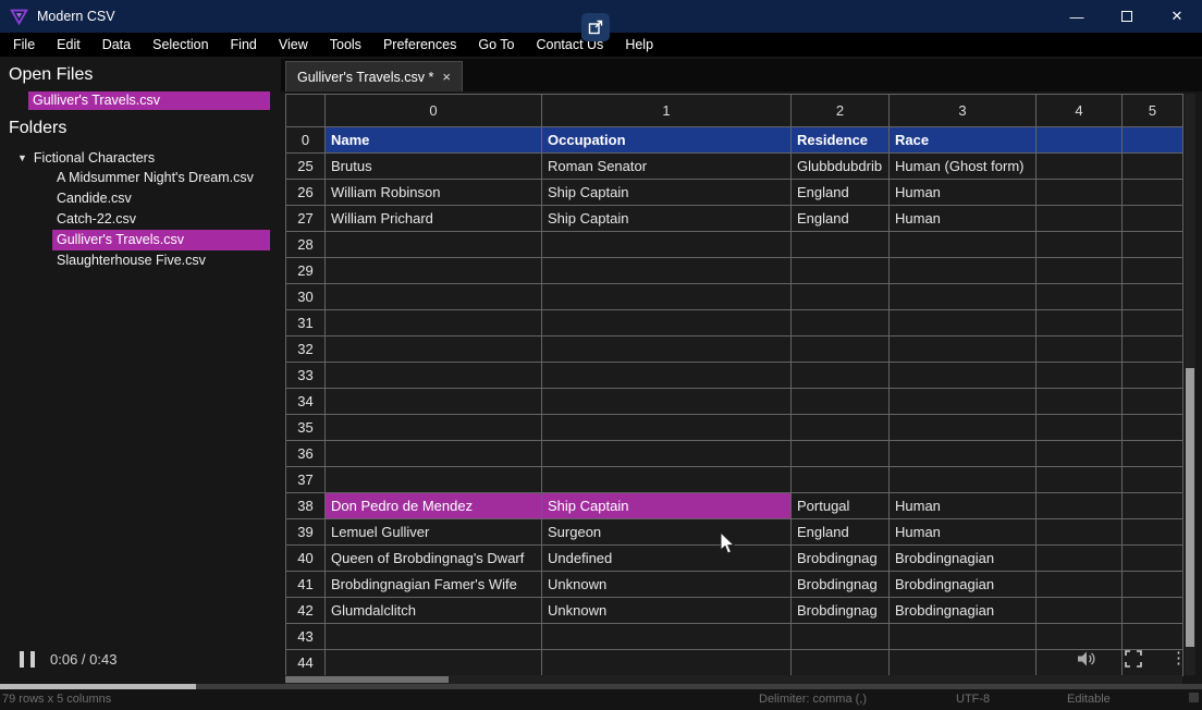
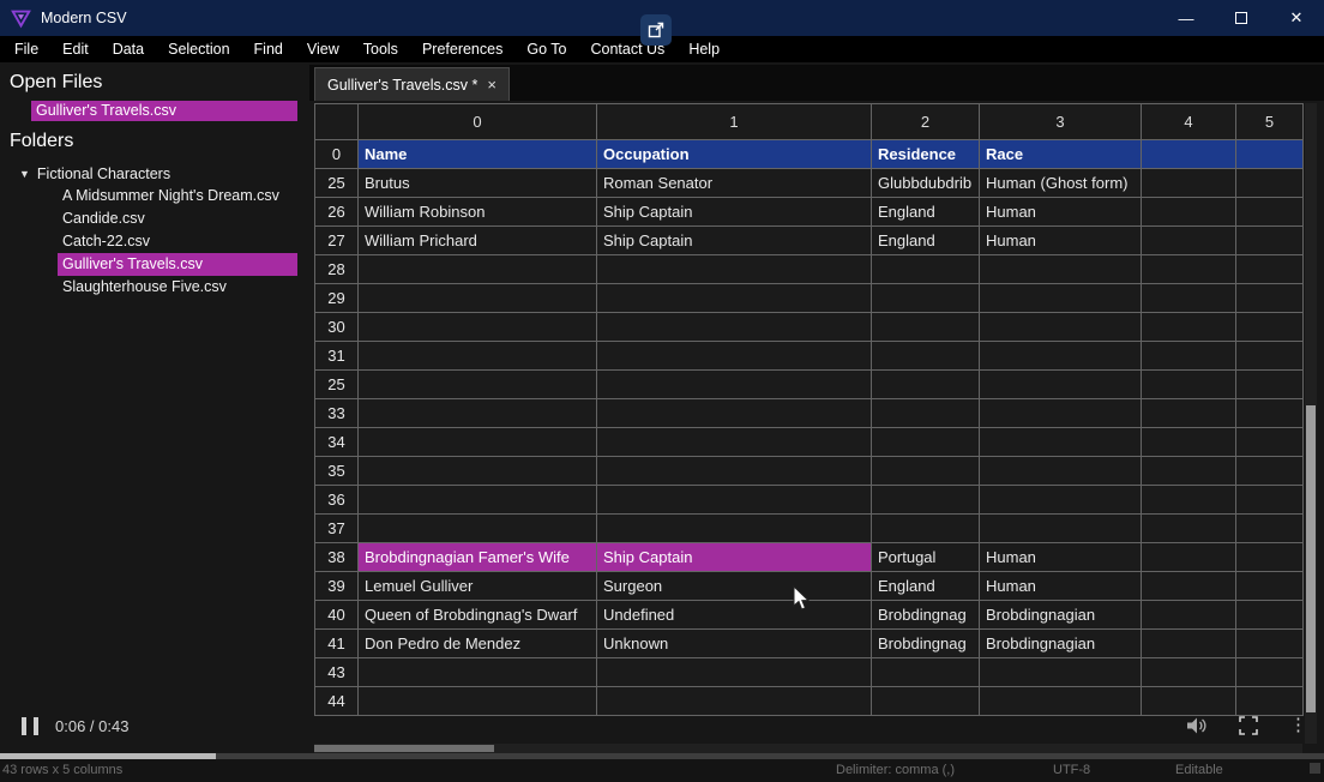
  Modern CSV
  —
  ✕
  File
  Edit
  Data
  Selection
  Find
  View
  Tools
  Preferences
  Go To
  Contact Us
  Help
  Open Files
  Gulliver's Travels.csv
  Folders
  ▼
  Fictional Characters
  A Midsummer Night's Dream.csv
  Candide.csv
  Catch-22.csv
  Gulliver's Travels.csv
  Slaughterhouse Five.csv
  Gulliver's Travels.csv *
  ×
  	0	1	2	3	4	5
  0	Name	Occupation	Residence	Race
  25	Brutus	Roman Senator	Glubbdubdrib	Human (Ghost form)
  26	William Robinson	Ship Captain	England	Human
  27	William Prichard	Ship Captain	England	Human
  28
  29
  30
  31
- 32
+ 25
  33
  34
  35
  36
  37
- 38	Don Pedro de Mendez	Ship Captain	Portugal	Human
+ 38	Brobdingnagian Famer's Wife	Ship Captain	Portugal	Human
  39	Lemuel Gulliver	Surgeon	England	Human
  40	Queen of Brobdingnag's Dwarf	Undefined	Brobdingnag	Brobdingnagian
- 41	Brobdingnagian Famer's Wife	Unknown	Brobdingnag	Brobdingnagian
+ 41	Don Pedro de Mendez	Unknown	Brobdingnag	Brobdingnagian
- 42	Glumdalclitch	Unknown	Brobdingnag	Brobdingnagian
  43
  44
  0:06 / 0:43
  ⋮
- 79 rows x 5 columns
+ 43 rows x 5 columns
  Delimiter: comma (,)
  UTF-8
  Editable
